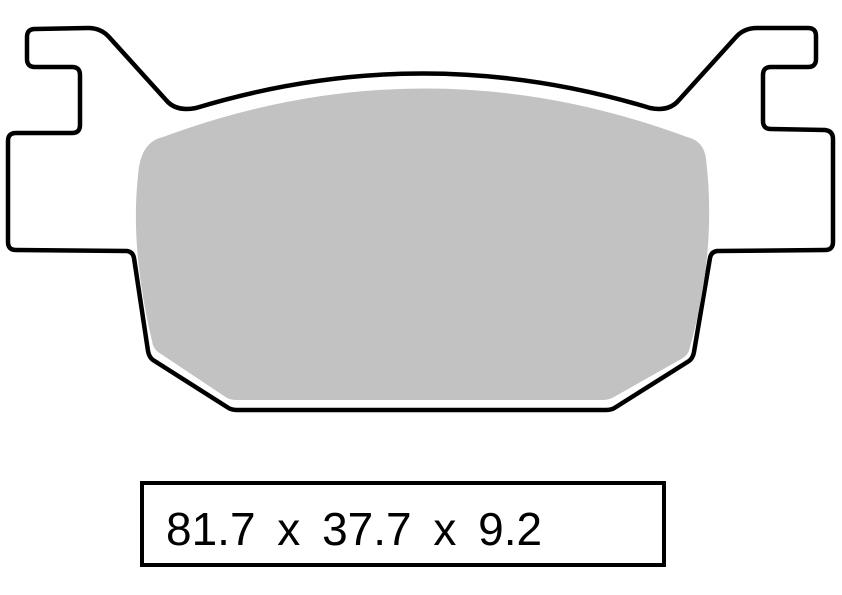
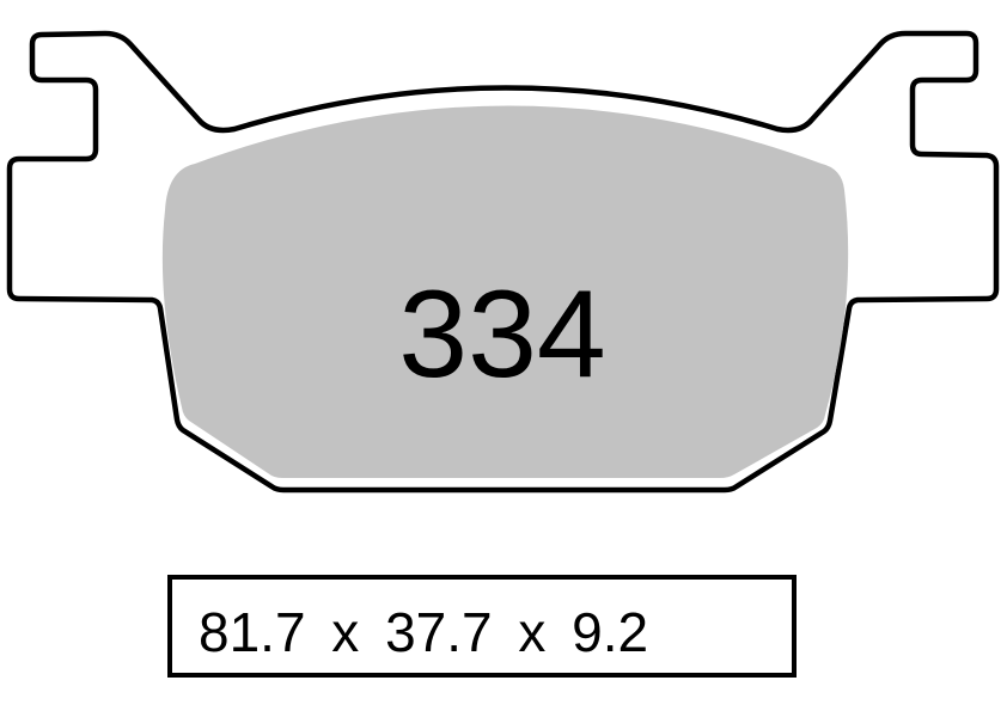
+ 334
  81.7 x 37.7 x 9.2
